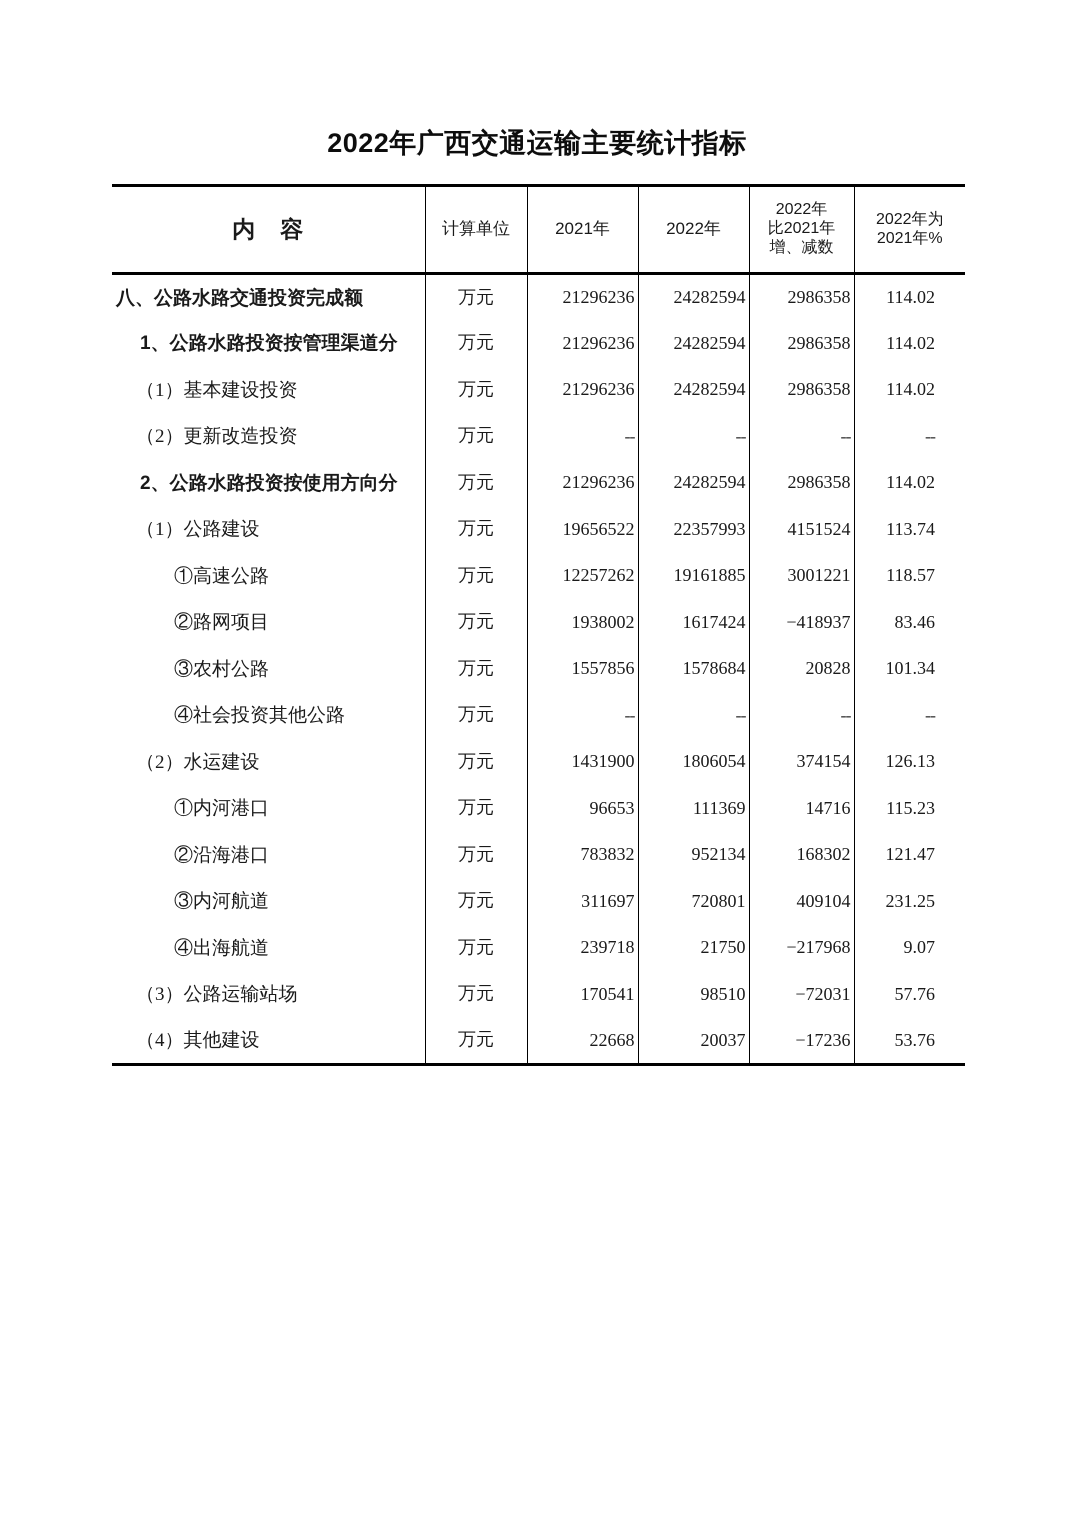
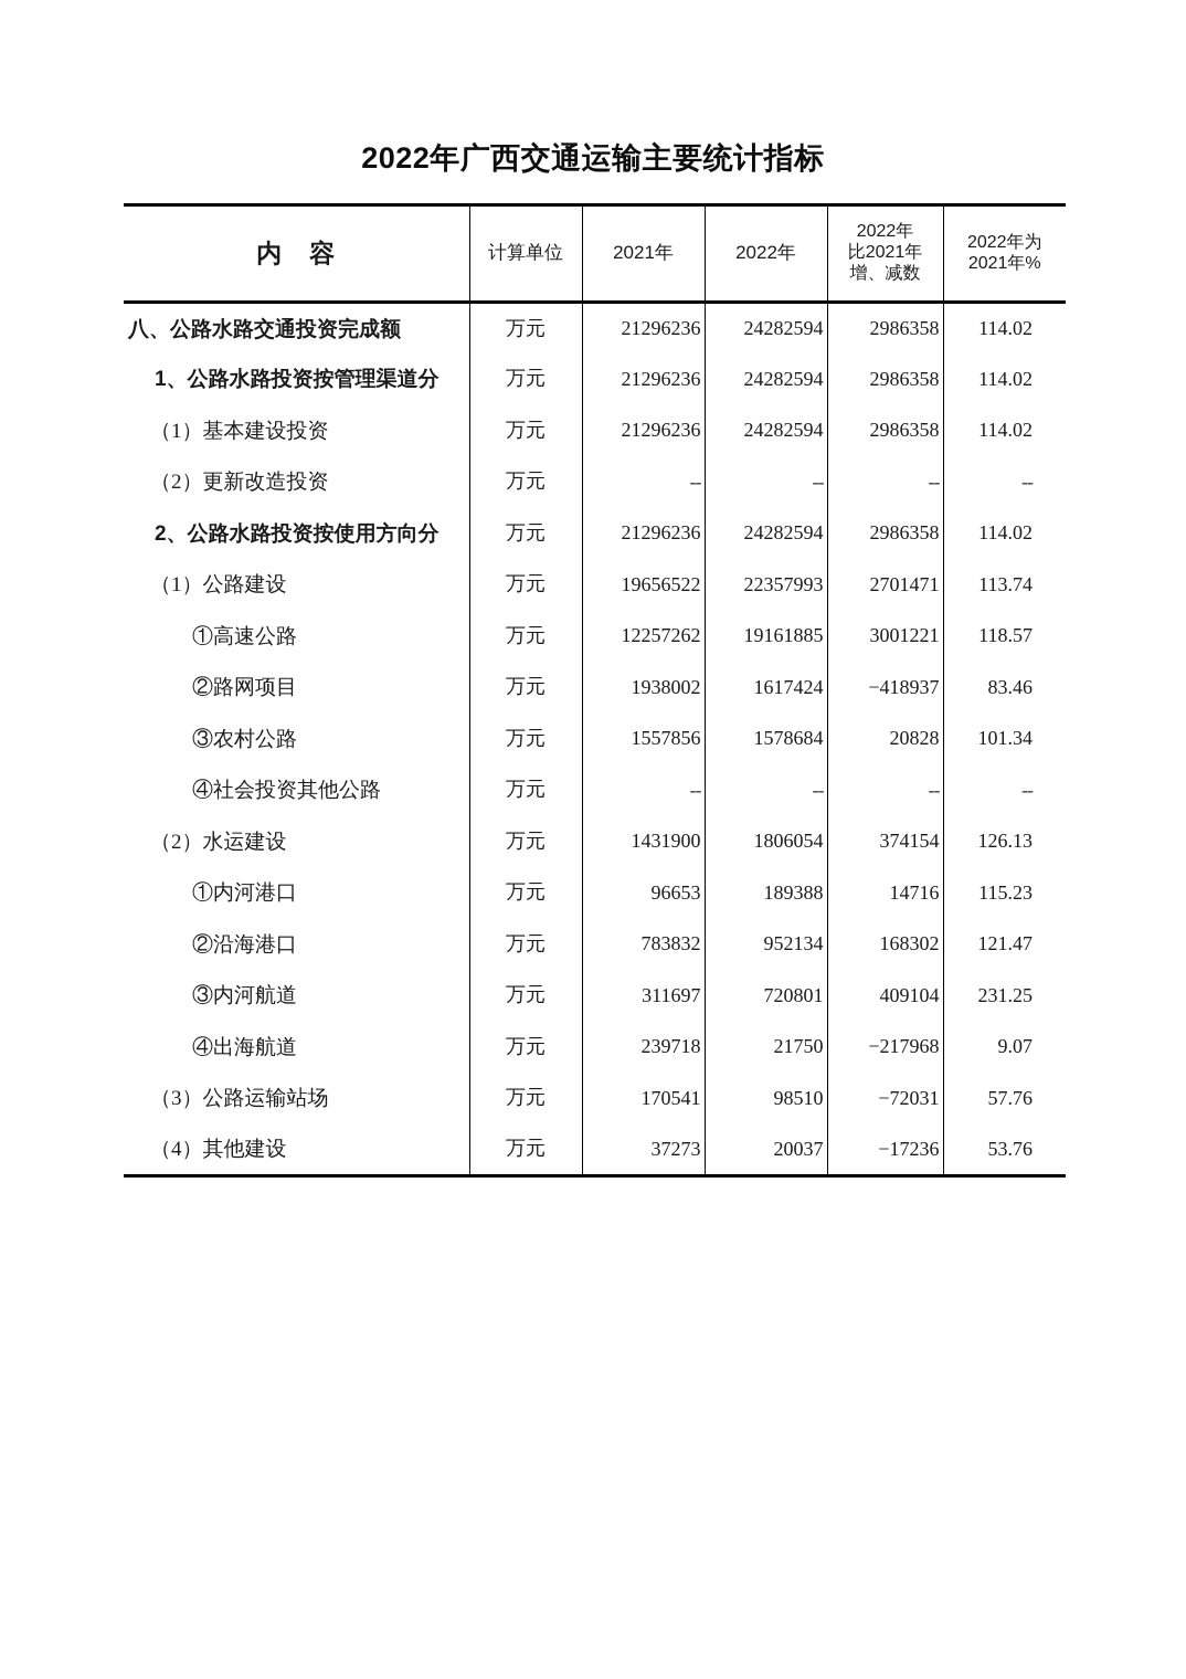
  2022年广西交通运输主要统计指标
  内 容	计算单位	2021年	2022年	2022年 比2021年 增、减数	2022年为 2021年%
  八、公路水路交通投资完成额	万元	21296236	24282594	2986358	114.02
  1、公路水路投资按管理渠道分	万元	21296236	24282594	2986358	114.02
  （1）基本建设投资	万元	21296236	24282594	2986358	114.02
  （2）更新改造投资	万元	--	--	--	--
  2、公路水路投资按使用方向分	万元	21296236	24282594	2986358	114.02
- （1）公路建设	万元	19656522	22357993	4151524	113.74
+ （1）公路建设	万元	19656522	22357993	2701471	113.74
  ①高速公路	万元	12257262	19161885	3001221	118.57
  ②路网项目	万元	1938002	1617424	−418937	83.46
  ③农村公路	万元	1557856	1578684	20828	101.34
  ④社会投资其他公路	万元	--	--	--	--
  （2）水运建设	万元	1431900	1806054	374154	126.13
- ①内河港口	万元	96653	111369	14716	115.23
+ ①内河港口	万元	96653	189388	14716	115.23
  ②沿海港口	万元	783832	952134	168302	121.47
  ③内河航道	万元	311697	720801	409104	231.25
  ④出海航道	万元	239718	21750	−217968	9.07
  （3）公路运输站场	万元	170541	98510	−72031	57.76
- （4）其他建设	万元	22668	20037	−17236	53.76
+ （4）其他建设	万元	37273	20037	−17236	53.76
